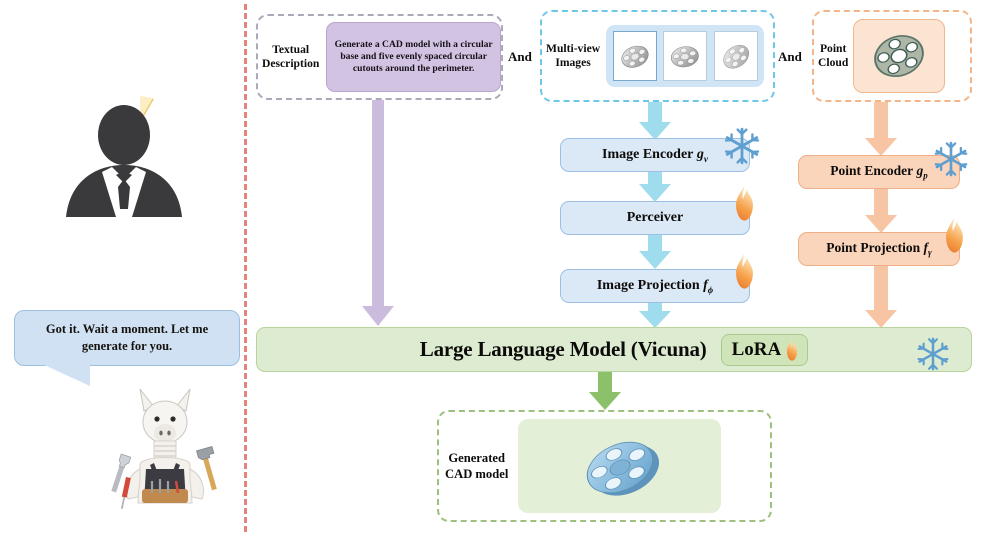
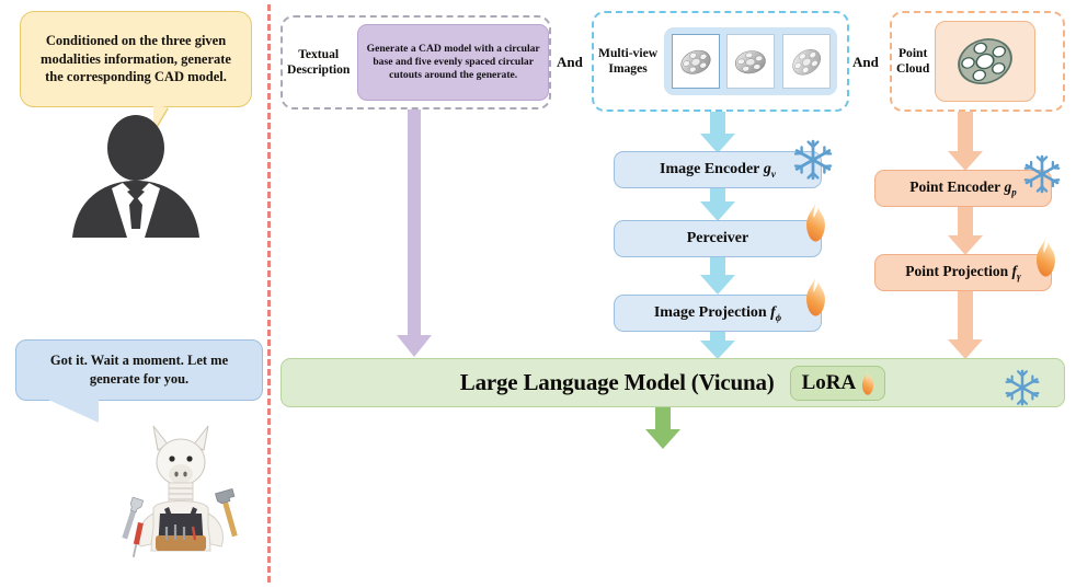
+ Conditioned on the three given modalities information, generate the corresponding CAD model.
  Got it. Wait a moment. Let me generate for you.
  Textual
  Description
- Generate a CAD model with a circular base and five evenly spaced circular cutouts around the perimeter.
+ Generate a CAD model with a circular base and five evenly spaced circular cutouts around the generate.
  And
  Multi-view
  Images
  And
  Point
  Cloud
  Image Encoder gv
  Perceiver
  Image Projection fϕ
  Point Encoder gp
  Point Projection fγ
  Large Language Model (Vicuna)
  LoRA
- Generated
- CAD model
